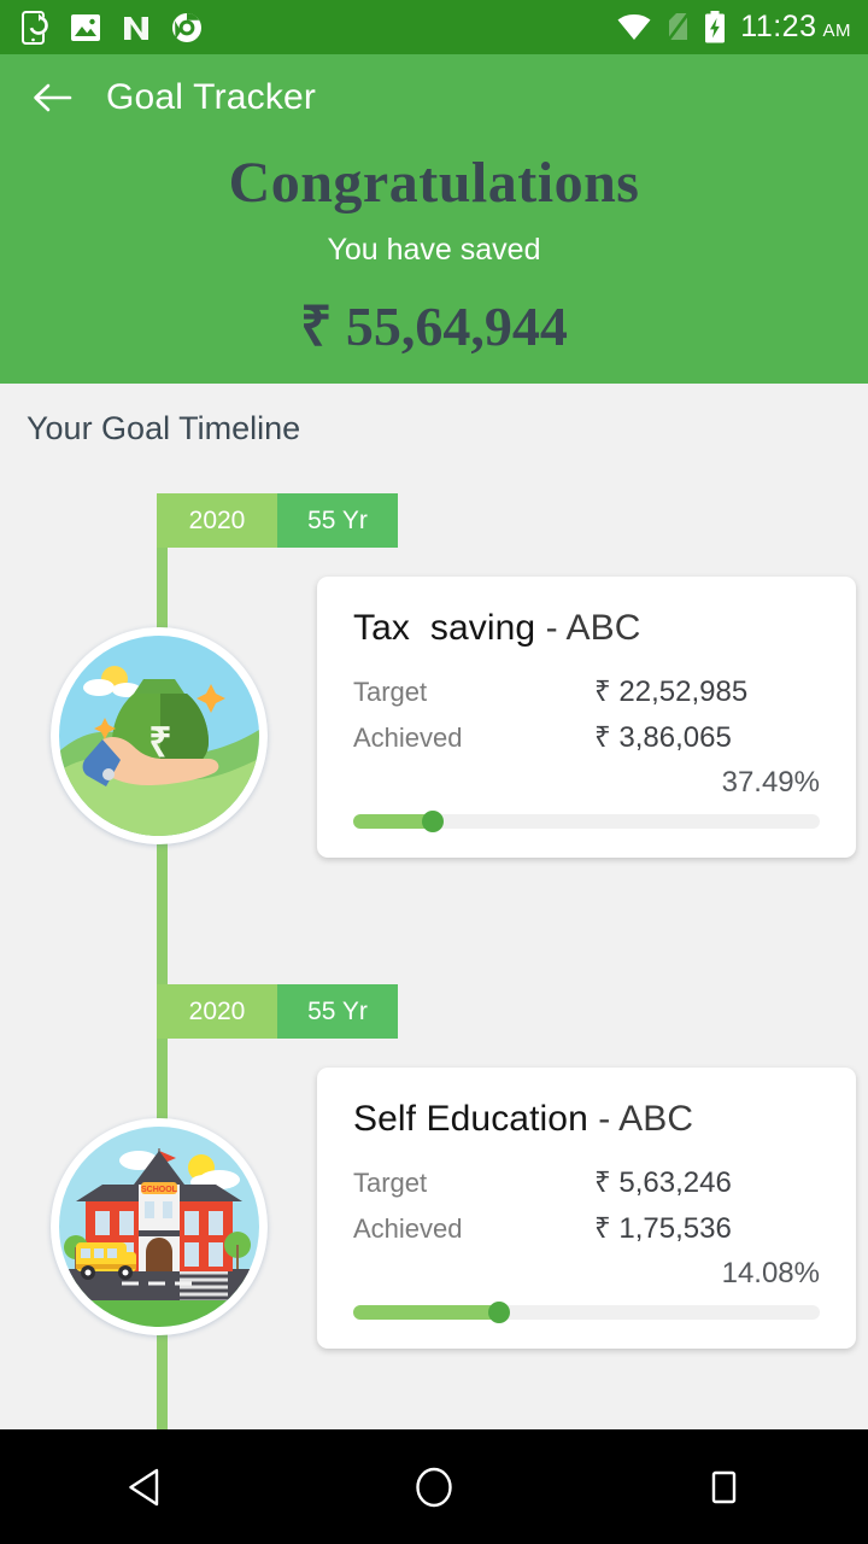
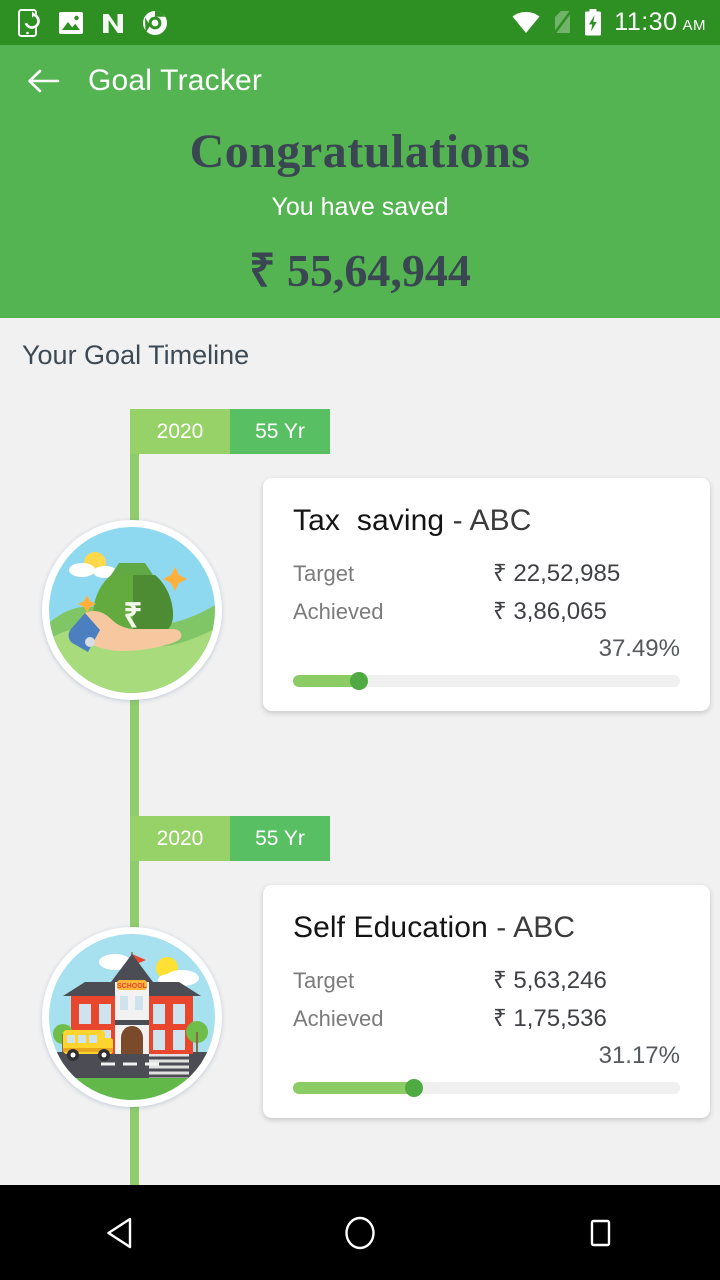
- 11:23
+ 11:30
  AM
  Goal Tracker
  Congratulations
  You have saved
  ₹ 55,64,944
  Your Goal Timeline
  2020
  55 Yr
  ₹
  Tax saving - ABC
  Target
  ₹ 22,52,985
  Achieved
  ₹ 3,86,065
  37.49%
  2020
  55 Yr
  Self Education - ABC
  Target
  ₹ 5,63,246
  Achieved
  ₹ 1,75,536
- 14.08%
+ 31.17%
